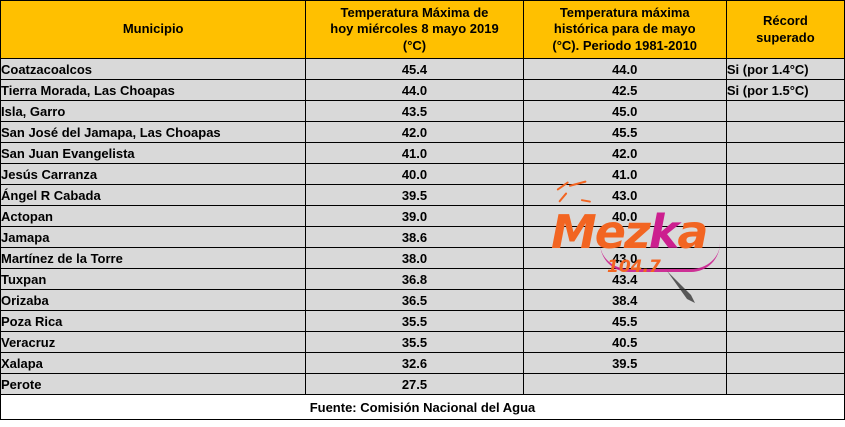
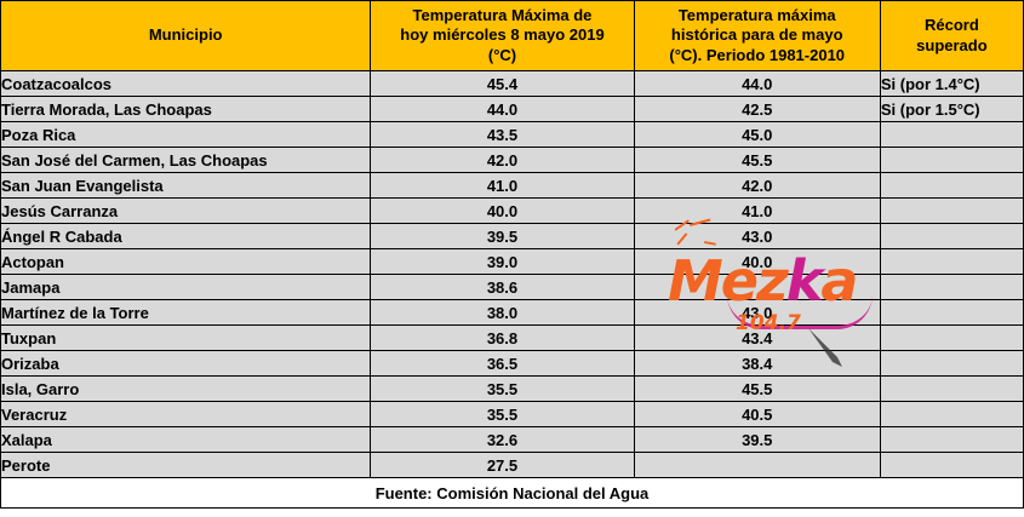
  Municipio	Temperatura Máxima de hoy miércoles 8 mayo 2019 (°C)	Temperatura máxima histórica para de mayo (°C). Periodo 1981-2010	Récord superado
  Coatzacoalcos	45.4	44.0	Si (por 1.4°C)
  Tierra Morada, Las Choapas	44.0	42.5	Si (por 1.5°C)
- Isla, Garro	43.5	45.0
+ Poza Rica	43.5	45.0
- San José del Jamapa, Las Choapas	42.0	45.5
+ San José del Carmen, Las Choapas	42.0	45.5
  San Juan Evangelista	41.0	42.0
  Jesús Carranza	40.0	41.0
  Ángel R Cabada	39.5	43.0
  Actopan	39.0	40.0
  Jamapa	38.6
  Martínez de la Torre	38.0	43.0
  Tuxpan	36.8	43.4
  Orizaba	36.5	38.4
- Poza Rica	35.5	45.5
+ Isla, Garro	35.5	45.5
  Veracruz	35.5	40.5
  Xalapa	32.6	39.5
  Perote	27.5
  Fuente: Comisión Nacional del Agua
  Mezka
  104.7
